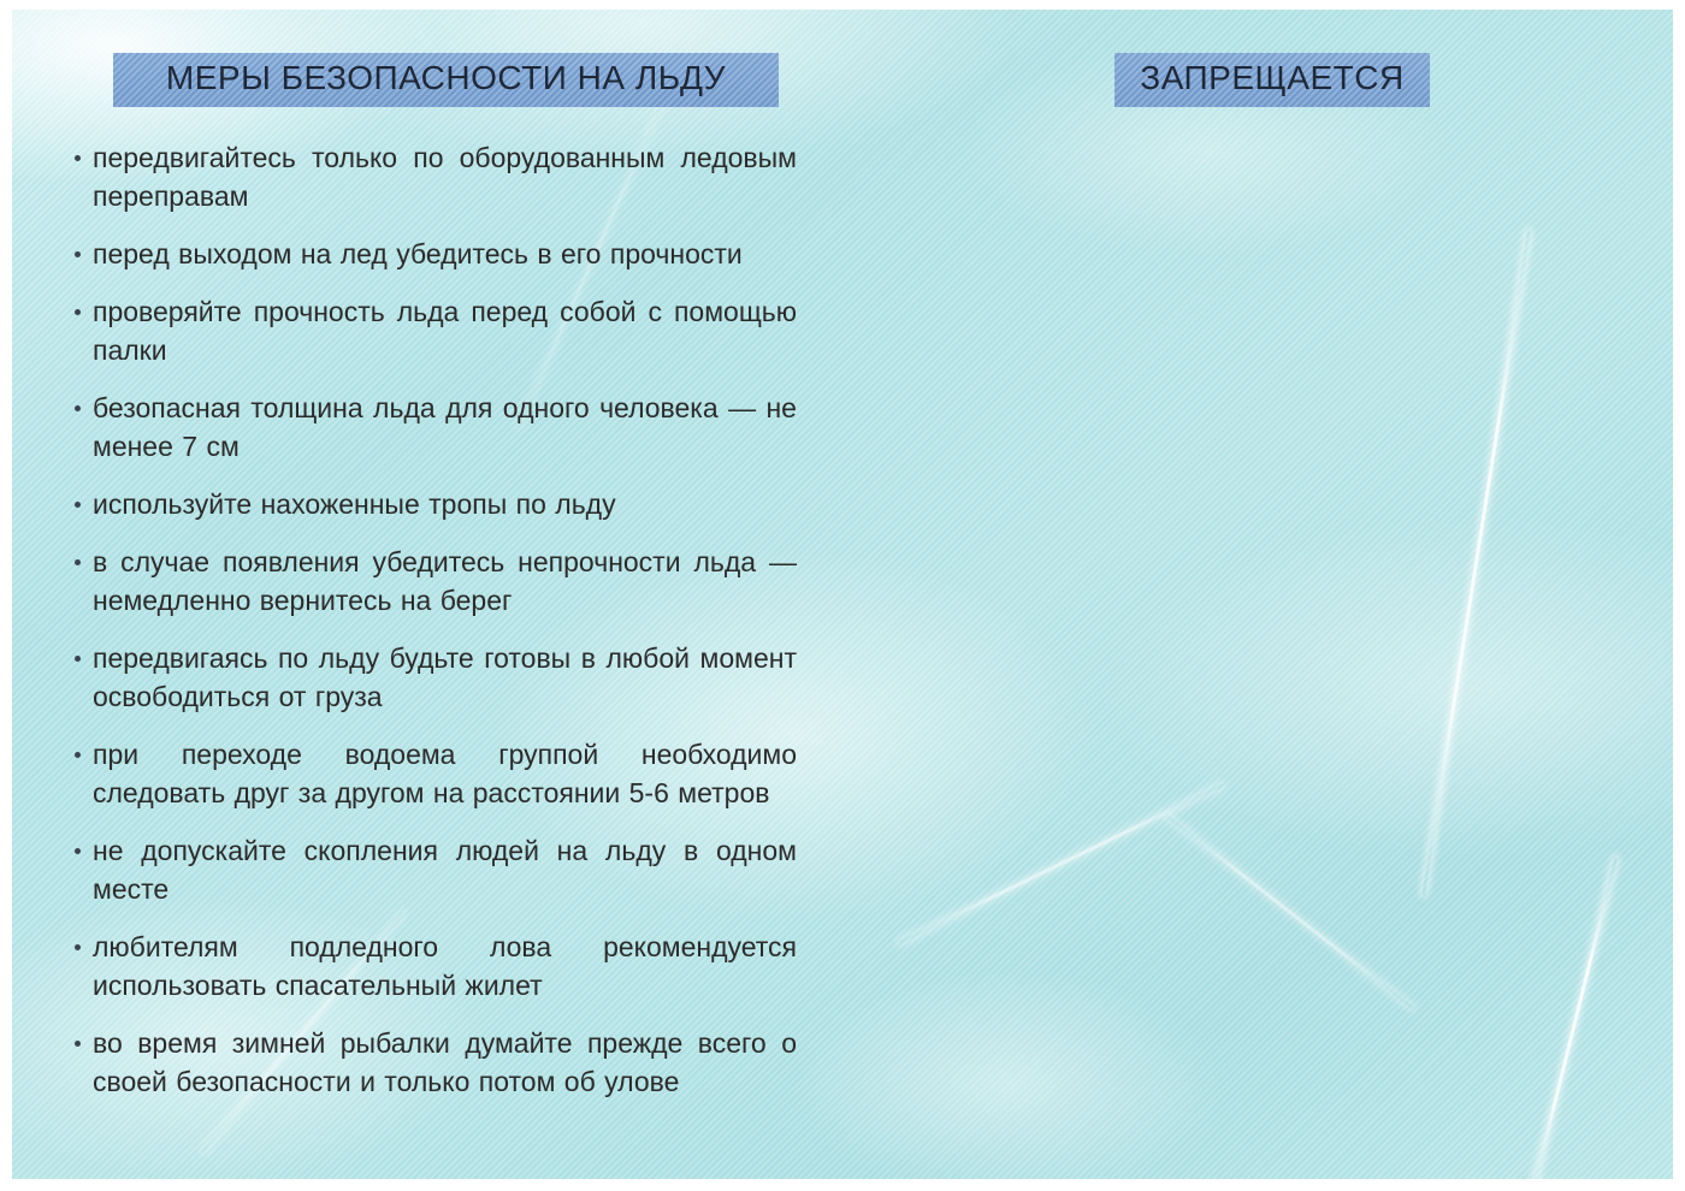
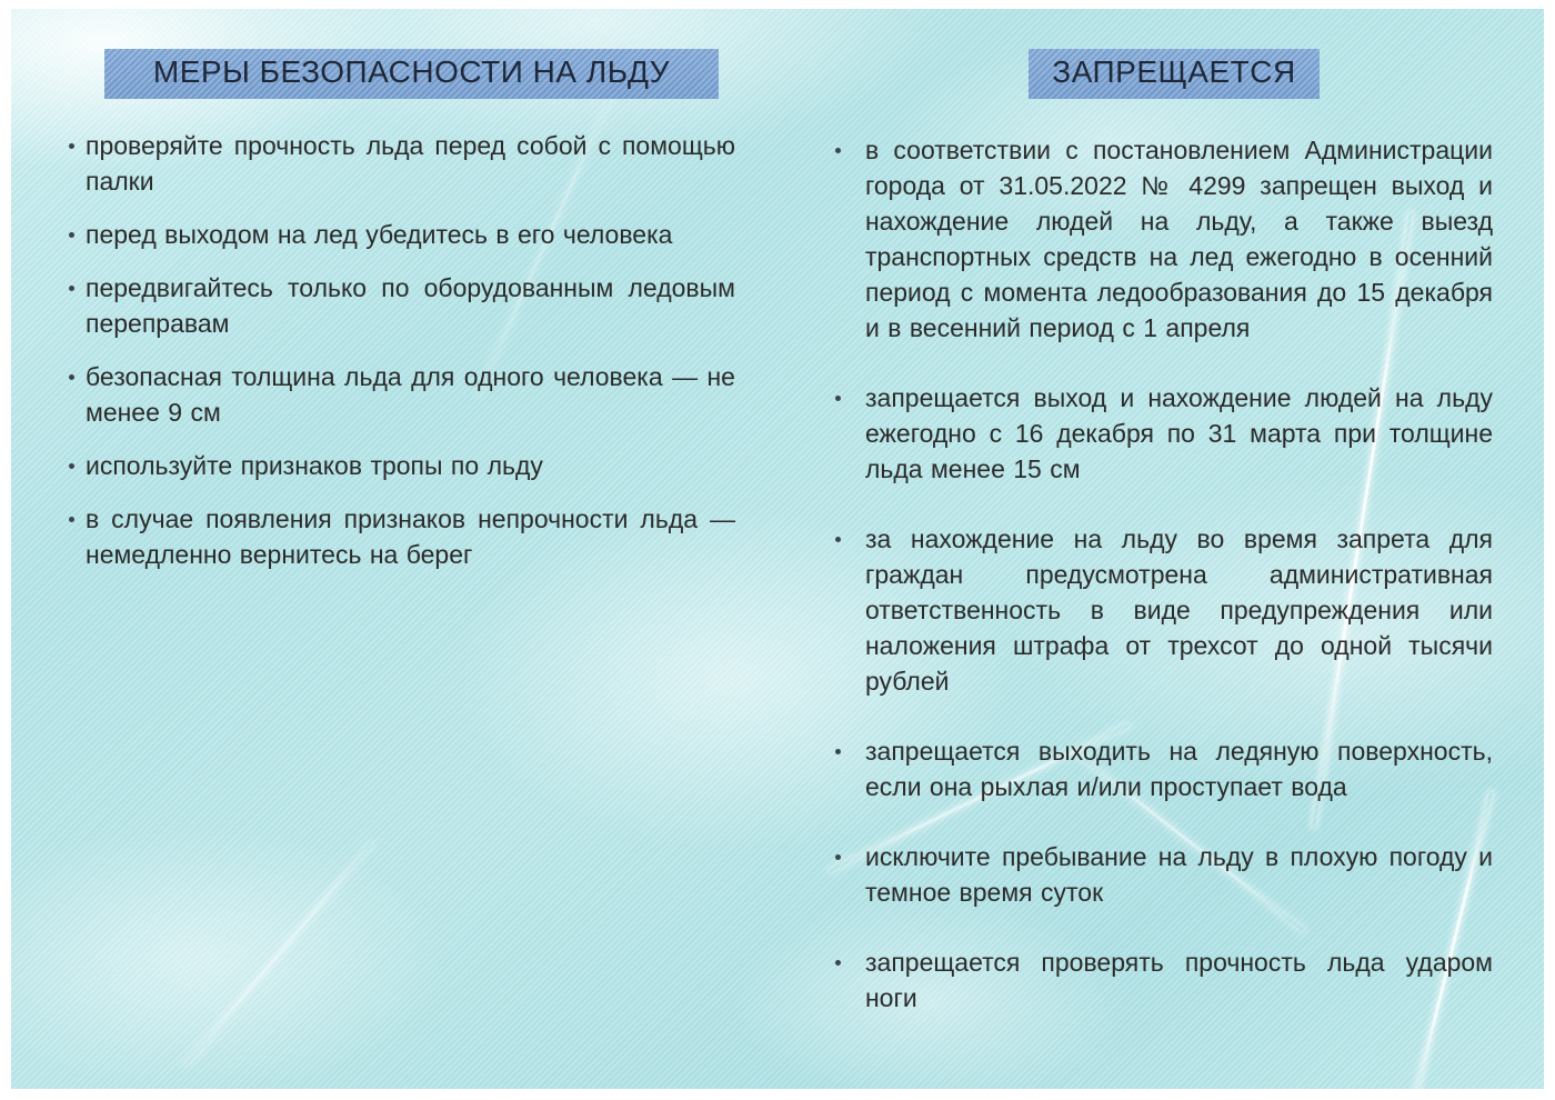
  МЕРЫ БЕЗОПАСНОСТИ НА ЛЬДУ
- передвигайтесь только по оборудованным ледовым переправам
+ проверяйте прочность льда перед собой с помощью палки
- перед выходом на лед убедитесь в его прочности
+ перед выходом на лед убедитесь в его человека
- проверяйте прочность льда перед собой с помощью палки
+ передвигайтесь только по оборудованным ледовым переправам
- безопасная толщина льда для одного человека — не менее 7 см
+ безопасная толщина льда для одного человека — не менее 9 см
- используйте нахоженные тропы по льду
+ используйте признаков тропы по льду
- в случае появления убедитесь непрочности льда — немедленно вернитесь на берег
+ в случае появления признаков непрочности льда — немедленно вернитесь на берег
- передвигаясь по льду будьте готовы в любой момент освободиться от груза
- при переходе водоема группой необходимо следовать друг за другом на расстоянии 5-6 метров
- не допускайте скопления людей на льду в одном месте
- любителям подледного лова рекомендуется использовать спасательный жилет
- во время зимней рыбалки думайте прежде всего о своей безопасности и только потом об улове
  ЗАПРЕЩАЕТСЯ
+ в соответствии с постановлением Администрации города от 31.05.2022 № 4299 запрещен выход и нахождение людей на льду, а также выезд транспортных средств на лед ежегодно в осенний период с момента ледообразования до 15 декабря и в весенний период с 1 апреля
+ запрещается выход и нахождение людей на льду ежегодно с 16 декабря по 31 марта при толщине льда менее 15 см
+ за нахождение на льду во время запрета для граждан предусмотрена административная ответственность в виде предупреждения или наложения штрафа от трехсот до одной тысячи рублей
+ запрещается выходить на ледяную поверхность, если она рыхлая и/или проступает вода
+ исключите пребывание на льду в плохую погоду и темное время суток
+ запрещается проверять прочность льда ударом ноги
